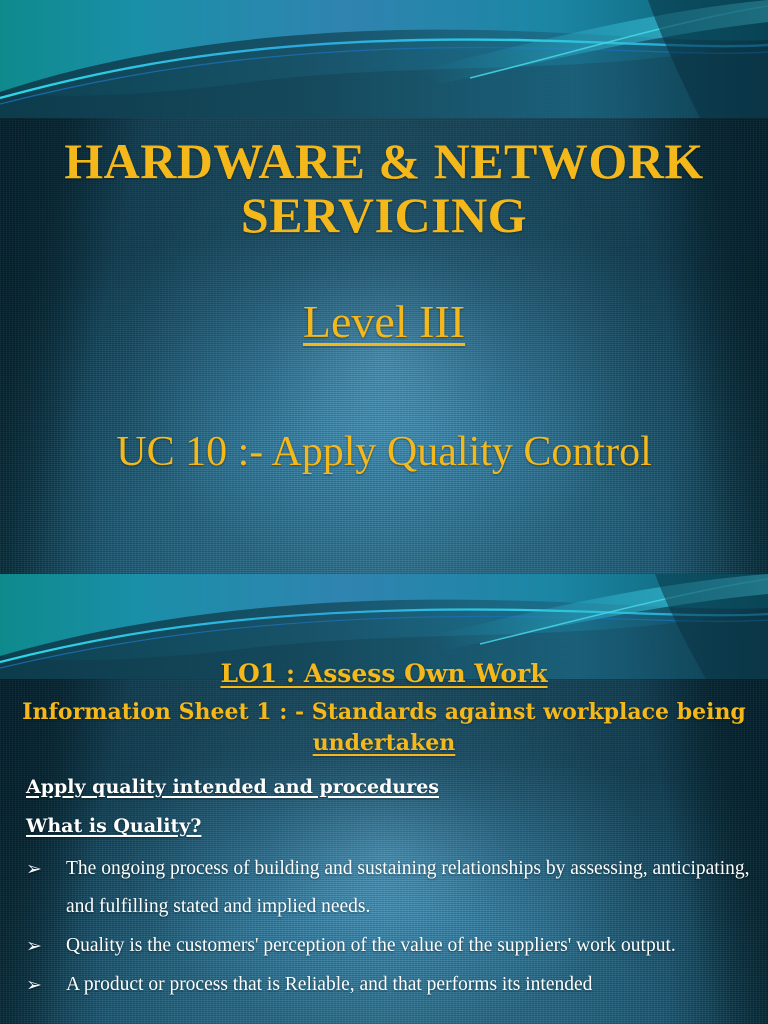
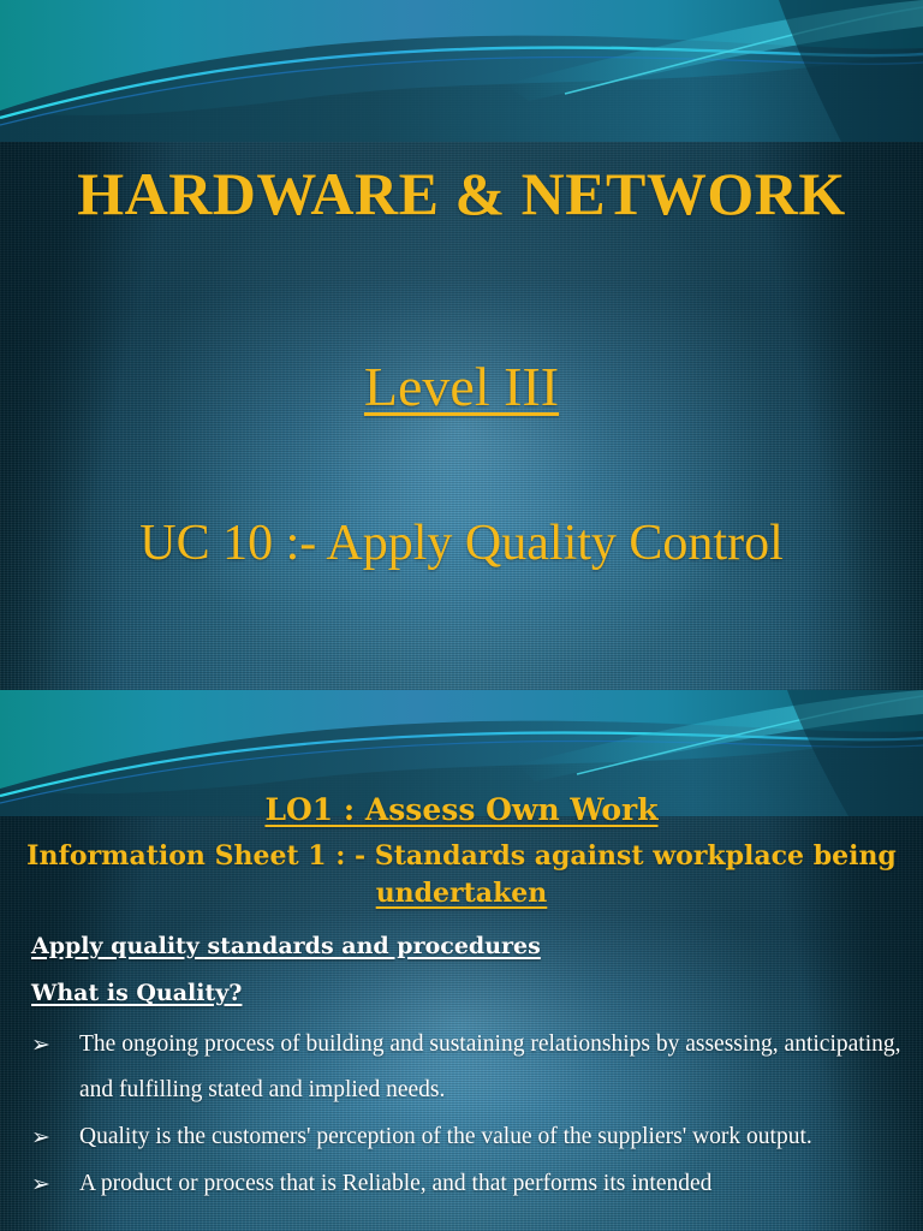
  HARDWARE & NETWORK
- SERVICING
  Level III
  UC 10 :- Apply Quality Control
  LO1 : Assess Own Work
  Information Sheet 1 : - Standards against workplace being undertaken
- Apply quality intended and procedures
+ Apply quality standards and procedures
  What is Quality?
  ➢
  The ongoing process of building and sustaining relationships by assessing, anticipating, and fulfilling stated and implied needs.
  ➢
  Quality is the customers' perception of the value of the suppliers' work output.
  ➢
  A product or process that is Reliable, and that performs its intended
